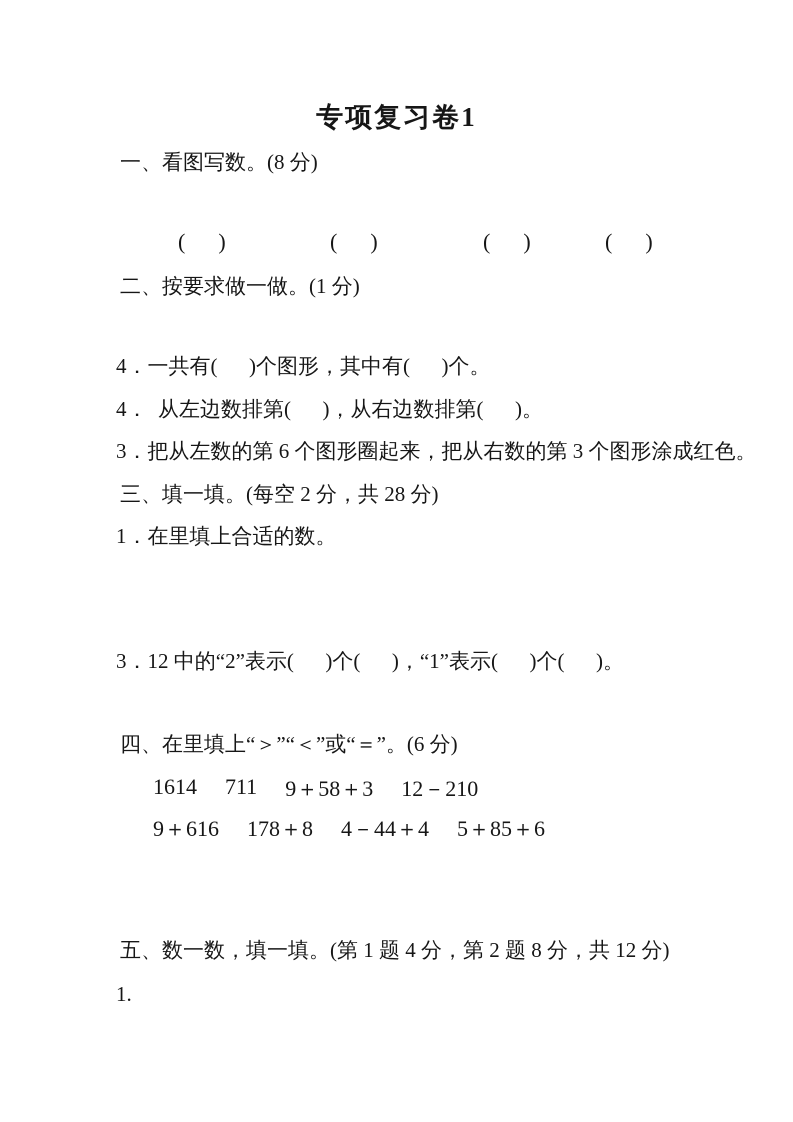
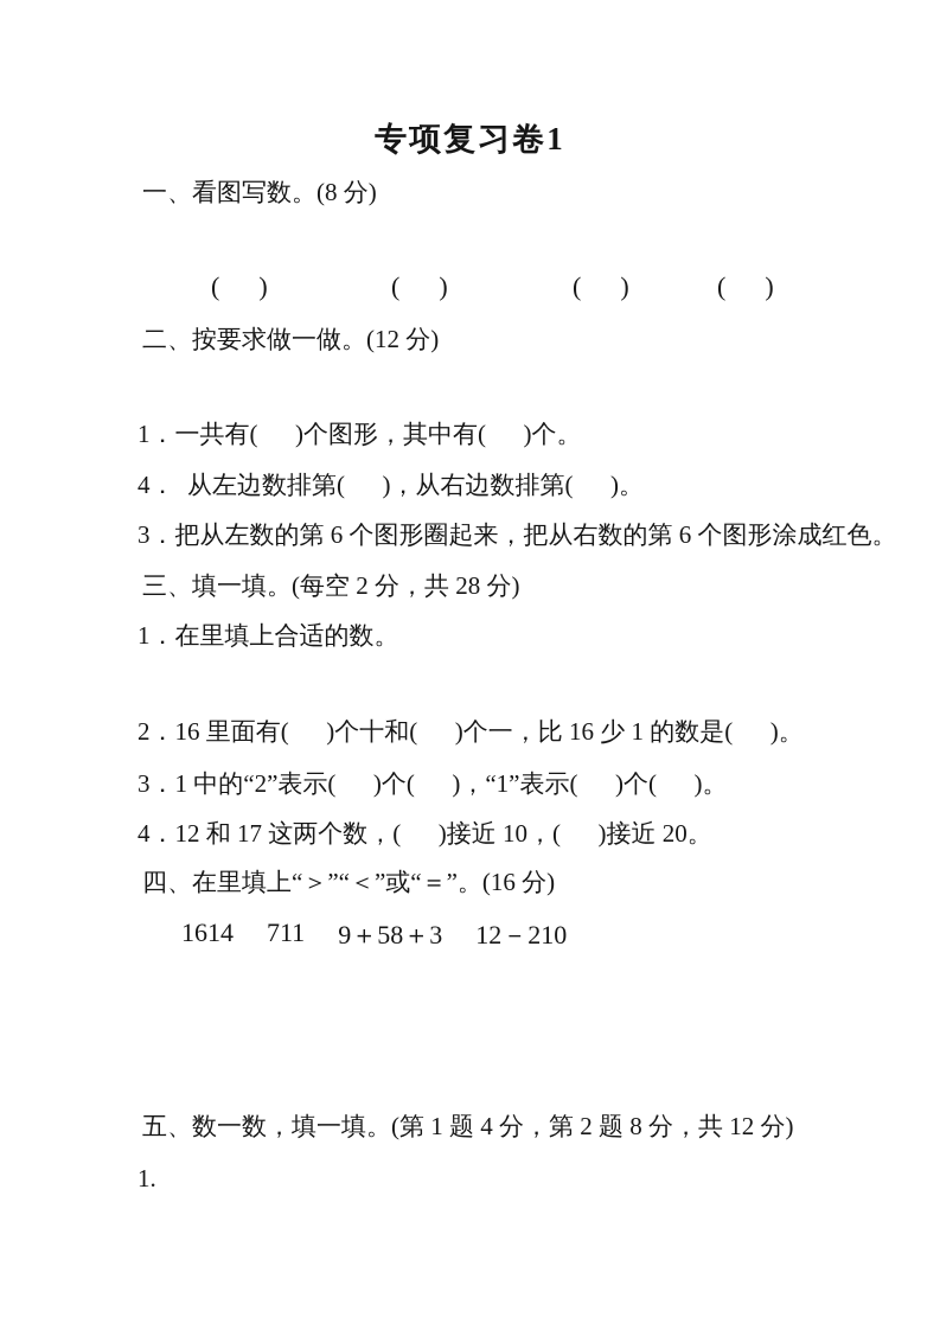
  专项复习卷1
  一、看图写数。(8 分)
  ( )
  ( )
  ( )
  ( )
- 二、按要求做一做。(1 分)
+ 二、按要求做一做。(12 分)
- 4．一共有( )个图形，其中有( )个。
+ 1．一共有( )个图形，其中有( )个。
  4． 从左边数排第( )，从右边数排第( )。
- 3．把从左数的第 6 个图形圈起来，把从右数的第 3 个图形涂成红色。
+ 3．把从左数的第 6 个图形圈起来，把从右数的第 6 个图形涂成红色。
  三、填一填。(每空 2 分，共 28 分)
  1．在里填上合适的数。
+ 2．16 里面有( )个十和( )个一，比 16 少 1 的数是( )。
- 3．12 中的“2”表示( )个( )，“1”表示( )个( )。
+ 3．1 中的“2”表示( )个( )，“1”表示( )个( )。
+ 4．12 和 17 这两个数，( )接近 10，( )接近 20。
- 四、在里填上“＞”“＜”或“＝”。(6 分)
+ 四、在里填上“＞”“＜”或“＝”。(16 分)
  1614
  711
  9＋58＋3
  12－210
- 9＋616
- 178＋8
- 4－44＋4
- 5＋85＋6
  五、数一数，填一填。(第 1 题 4 分，第 2 题 8 分，共 12 分)
  1.
